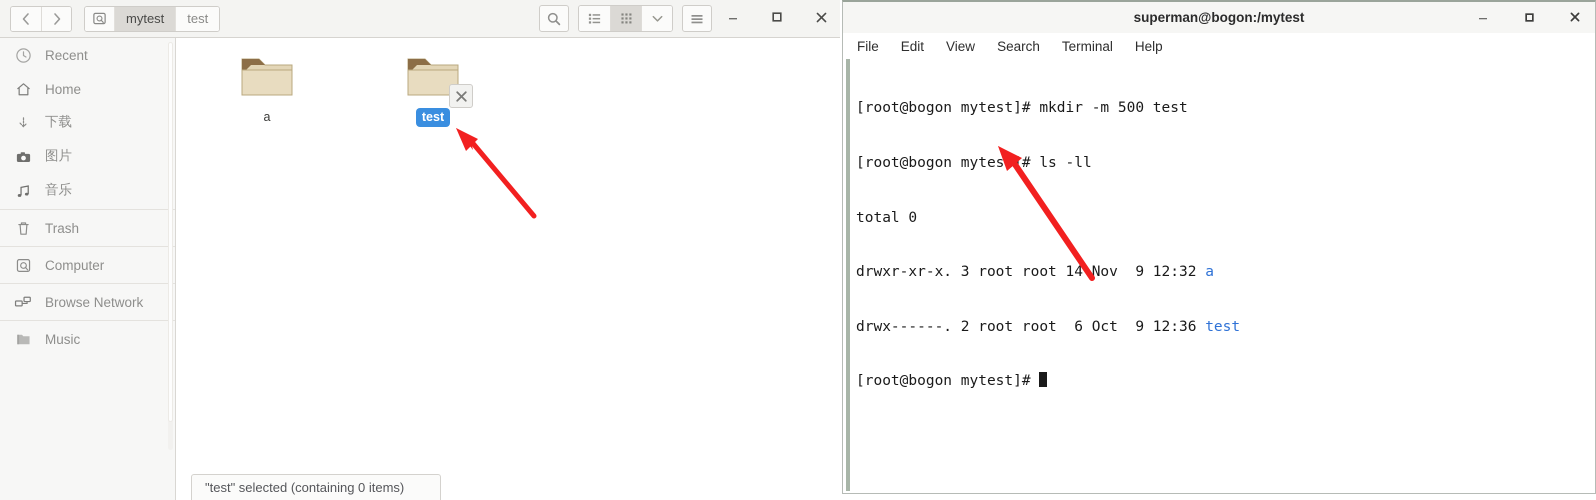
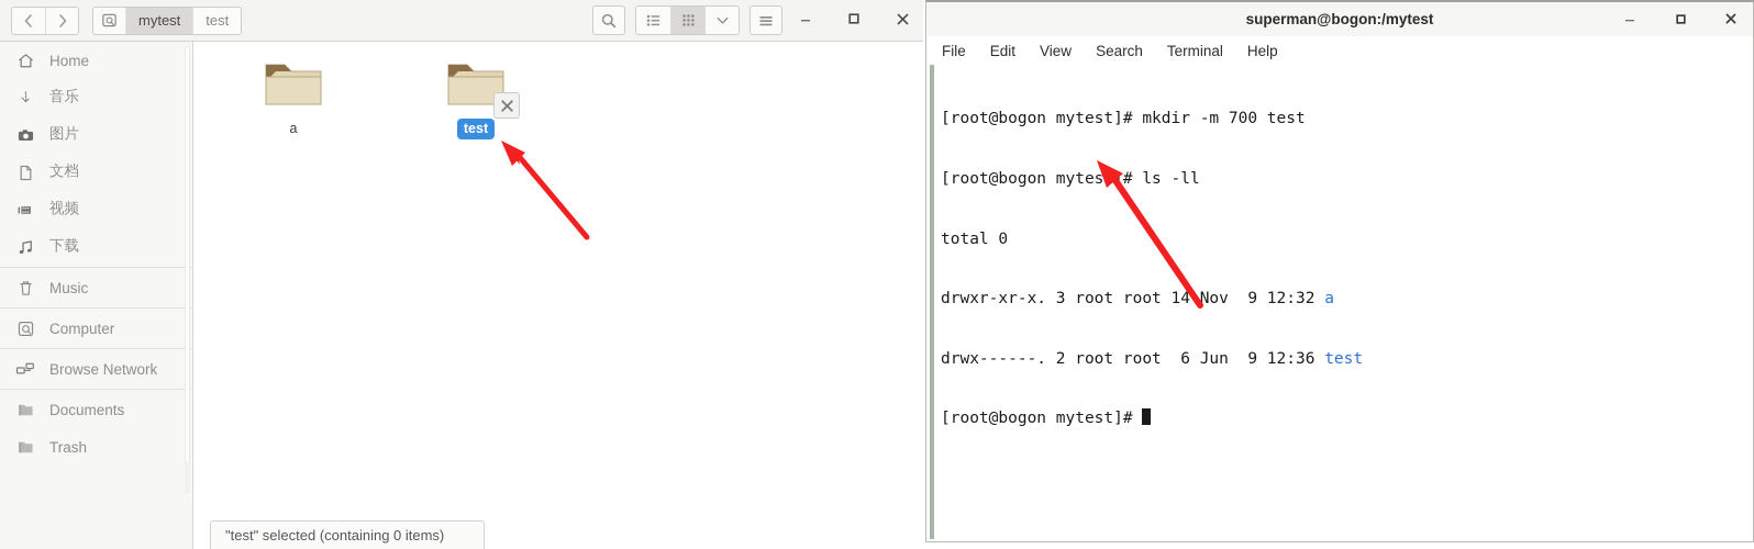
  mytest
  test
- Recent
  Home
- 下载
+ 音乐
  图片
+ 文档
+ 视频
- 音乐
+ 下载
- Trash
+ Music
  Computer
  Browse Network
+ Documents
- Music
+ Trash
  a
  test
  "test" selected (containing 0 items)
  superman@bogon:/mytest
  File
  Edit
  View
  Search
  Terminal
  Help
- [root@bogon mytest]# mkdir -m 500 test
+ [root@bogon mytest]# mkdir -m 700 test
  [root@bogon mytes# ls -ll
  total 0
  drwxr-xr-x. 3 root root 14 Nov 9 12:32 a
- drwx------. 2 root root 6 Oct 9 12:36 test
+ drwx------. 2 root root 6 Jun 9 12:36 test
  [root@bogon mytest]#
